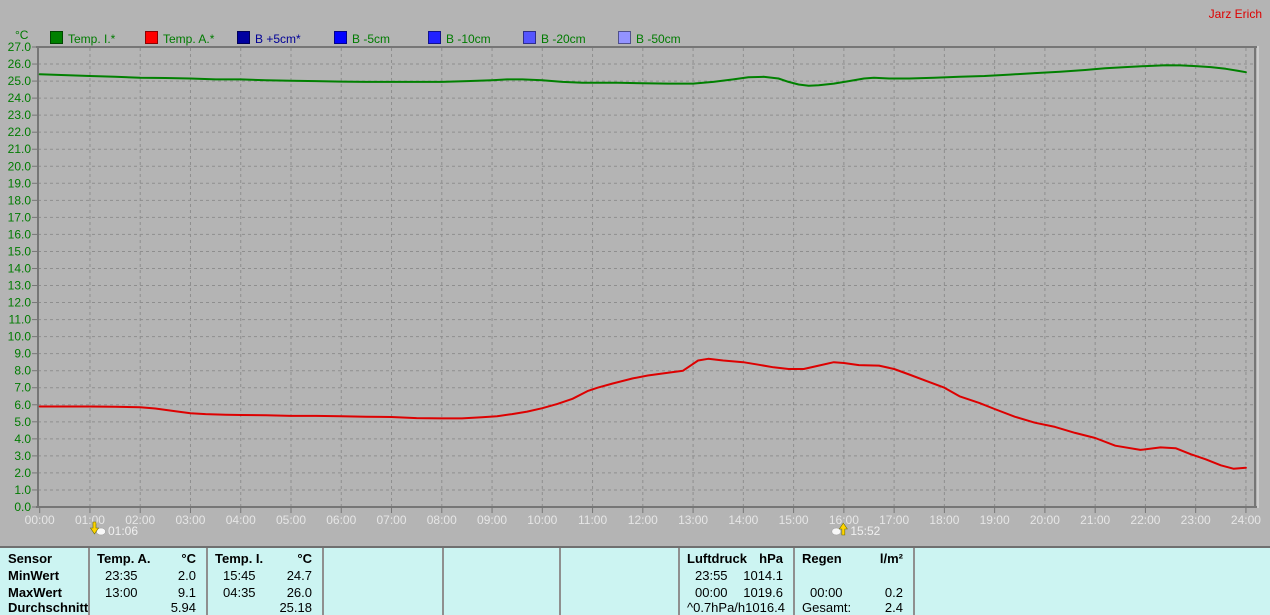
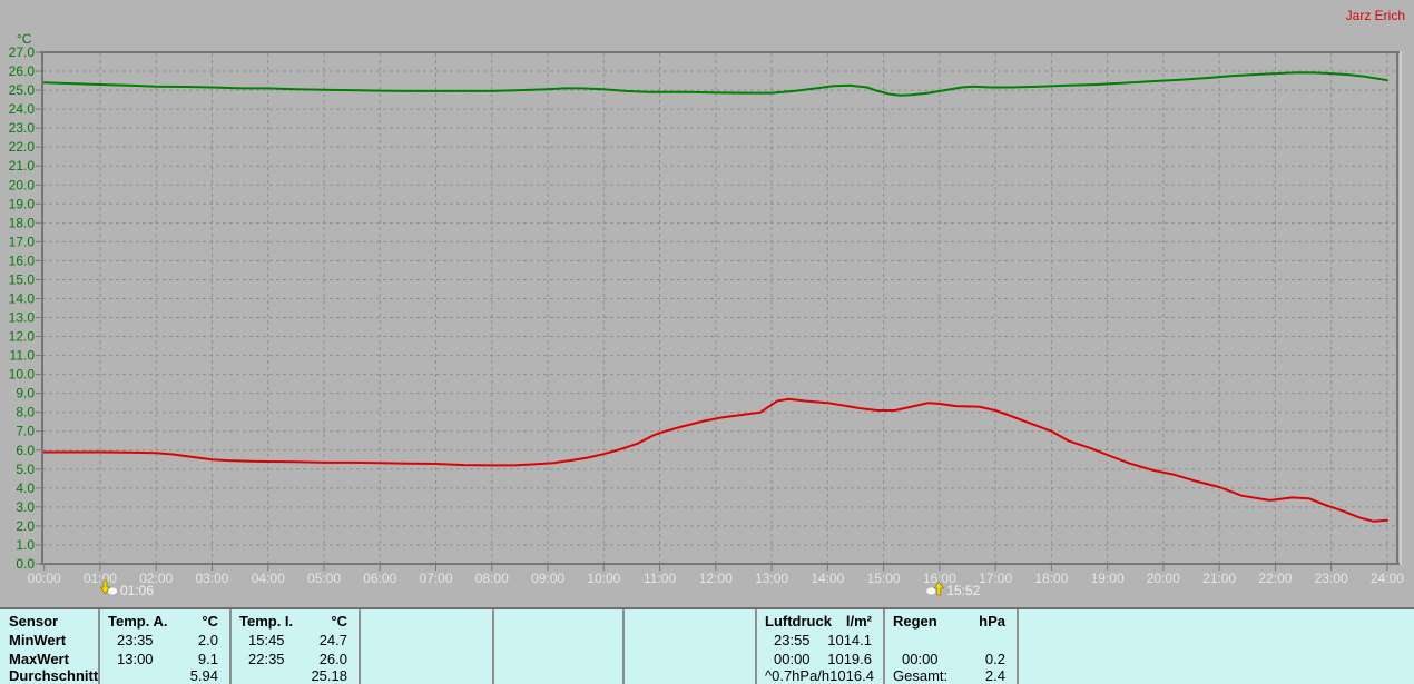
  Jarz Erich
  °C
- Temp. I.*
- Temp. A.*
- B +5cm*
- B -5cm
- B -10cm
- B -20cm
- B -50cm
  0.0
  1.0
  2.0
  3.0
  4.0
  5.0
  6.0
  7.0
  8.0
  9.0
  10.0
  11.0
  12.0
  13.0
  14.0
  15.0
  16.0
  17.0
  18.0
  19.0
  20.0
  21.0
  22.0
  23.0
  24.0
  25.0
  26.0
  27.0
  00:00
  01:00
  02:00
  03:00
  04:00
  05:00
  06:00
  07:00
  08:00
  09:00
  10:00
  11:00
  12:00
  13:00
  14:00
  15:00
  16:00
  17:00
  18:00
  19:00
  20:00
  21:00
  22:00
  23:00
  24:00
  01:06
  15:52
  Sensor
  MinWert
  MaxWert
  Durchschnitt
  Temp. A.
  °C
  23:35
  2.0
  13:00
  9.1
  5.94
  Temp. I.
  °C
  15:45
  24.7
- 04:35
+ 22:35
  26.0
  25.18
  Luftdruck
- hPa
+ l/m²
  23:55
  1014.1
  00:00
  1019.6
  ^0.7hPa/h
  1016.4
  Regen
- l/m²
+ hPa
  00:00
  0.2
  Gesamt:
  2.4
